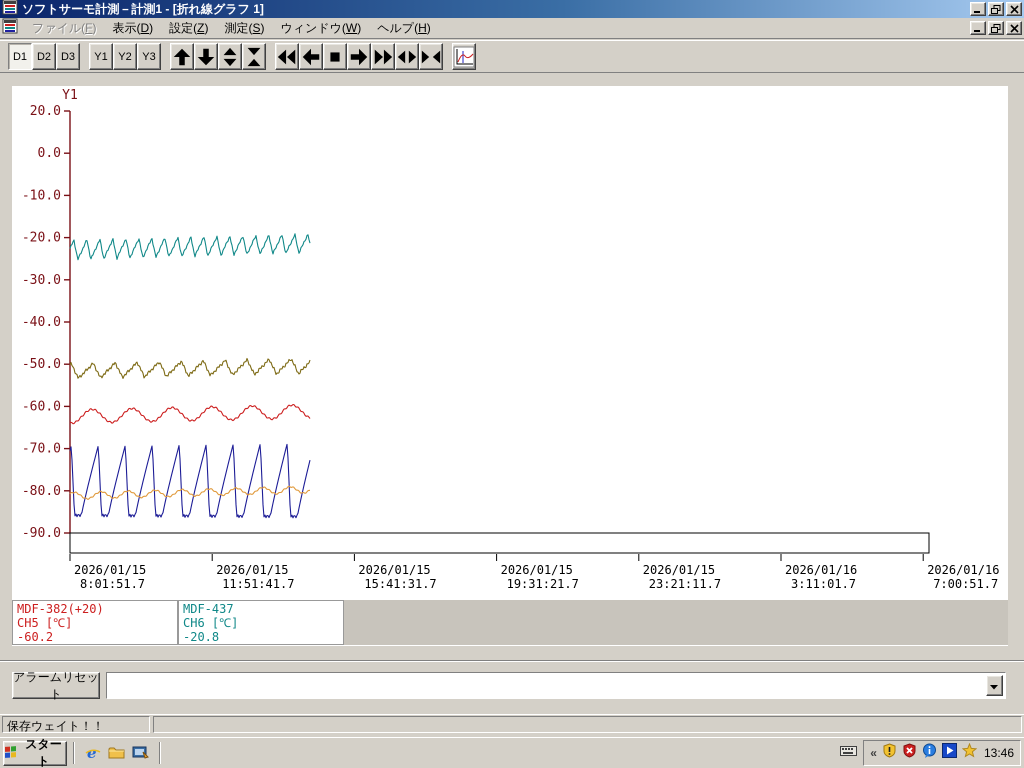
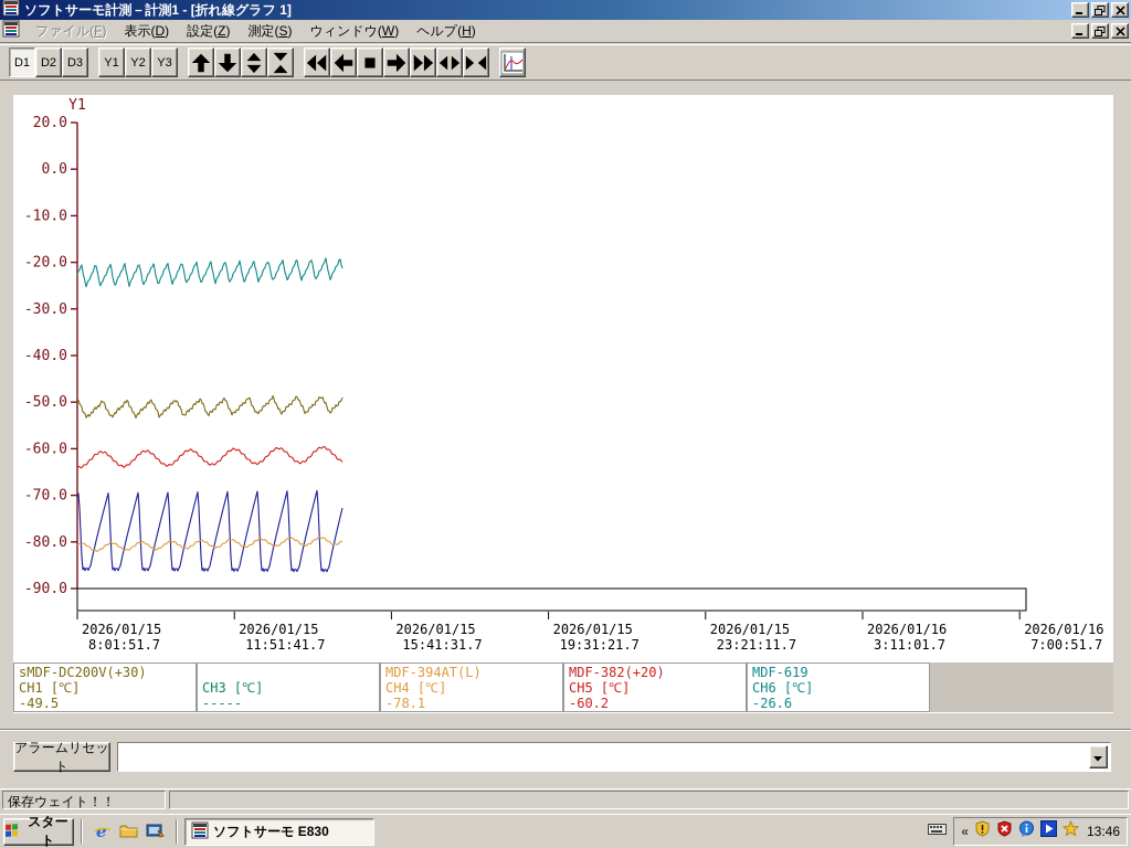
  ソフトサーモ計測－計測1 - [折れ線グラフ 1]
  ファイル(F) 表示(D) 設定(Z) 測定(S) ウィンドウ(W) ヘルプ(H)
  D1
  D2
  D3
  Y1
  Y2
  Y3
  Y1
  20.0
  0.0
  -10.0
  -20.0
  -30.0
  -40.0
  -50.0
  -60.0
  -70.0
  -80.0
  -90.0
  2026/01/15
  8:01:51.7
  2026/01/15
  11:51:41.7
  2026/01/15
  15:41:31.7
  2026/01/15
  19:31:21.7
  2026/01/15
  23:21:11.7
  2026/01/16
  3:11:01.7
  2026/01/16
  7:00:51.7
+ sMDF-DC200V(+30)
+ CH1 [℃]
+ -49.5
+ CH3 [℃]
+ -----
+ MDF-394AT(L)
+ CH4 [℃]
+ -78.1
  MDF-382(+20)
  CH5 [℃]
  -60.2
- MDF-437
+ MDF-619
  CH6 [℃]
- -20.8
+ -26.6
  アラームリセット
  保存ウェイト！！
  スタート
  e
+ ソフトサーモ E830
  «
  13:46
